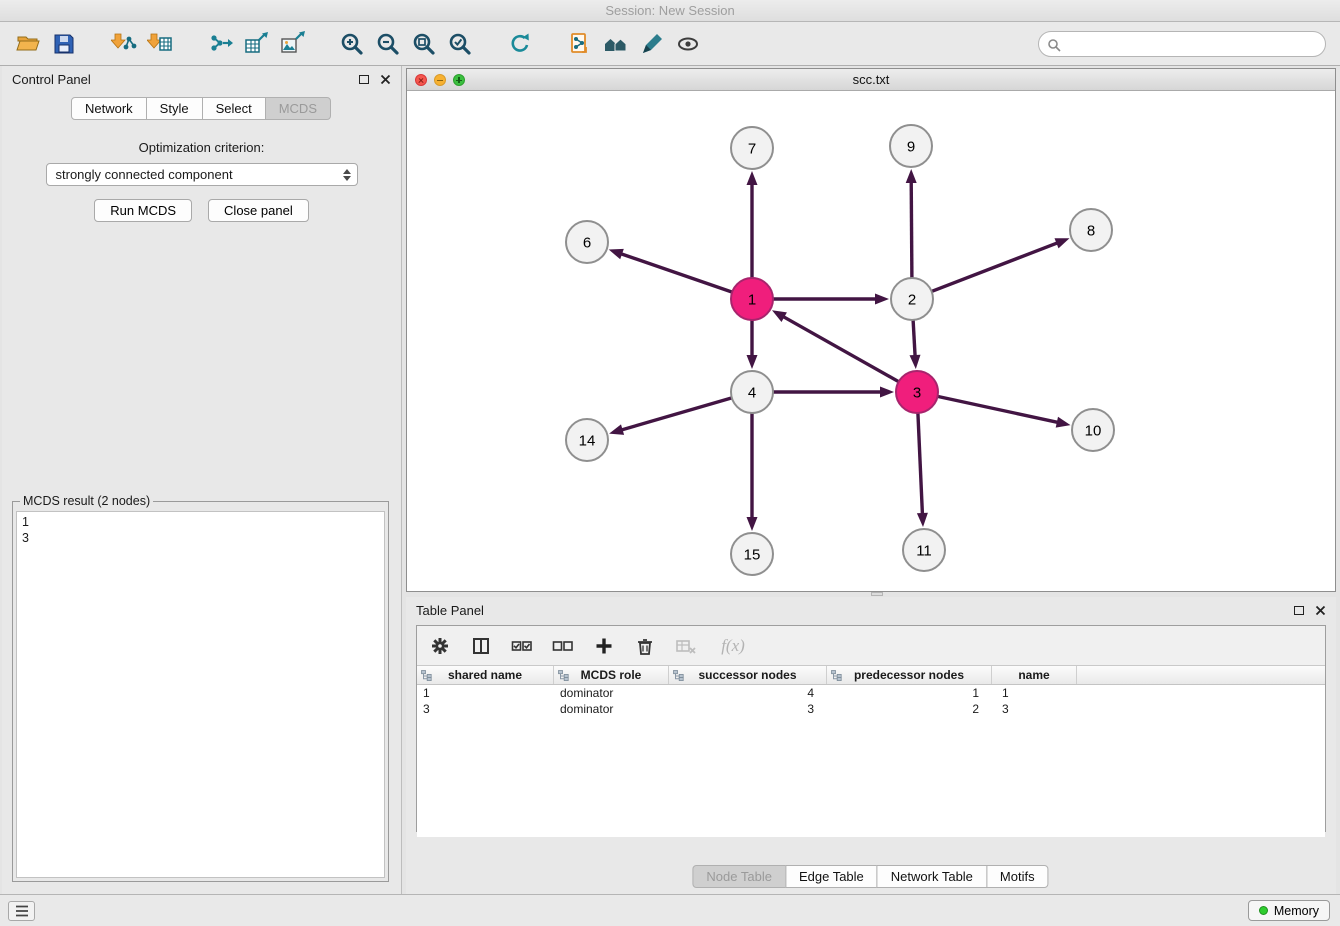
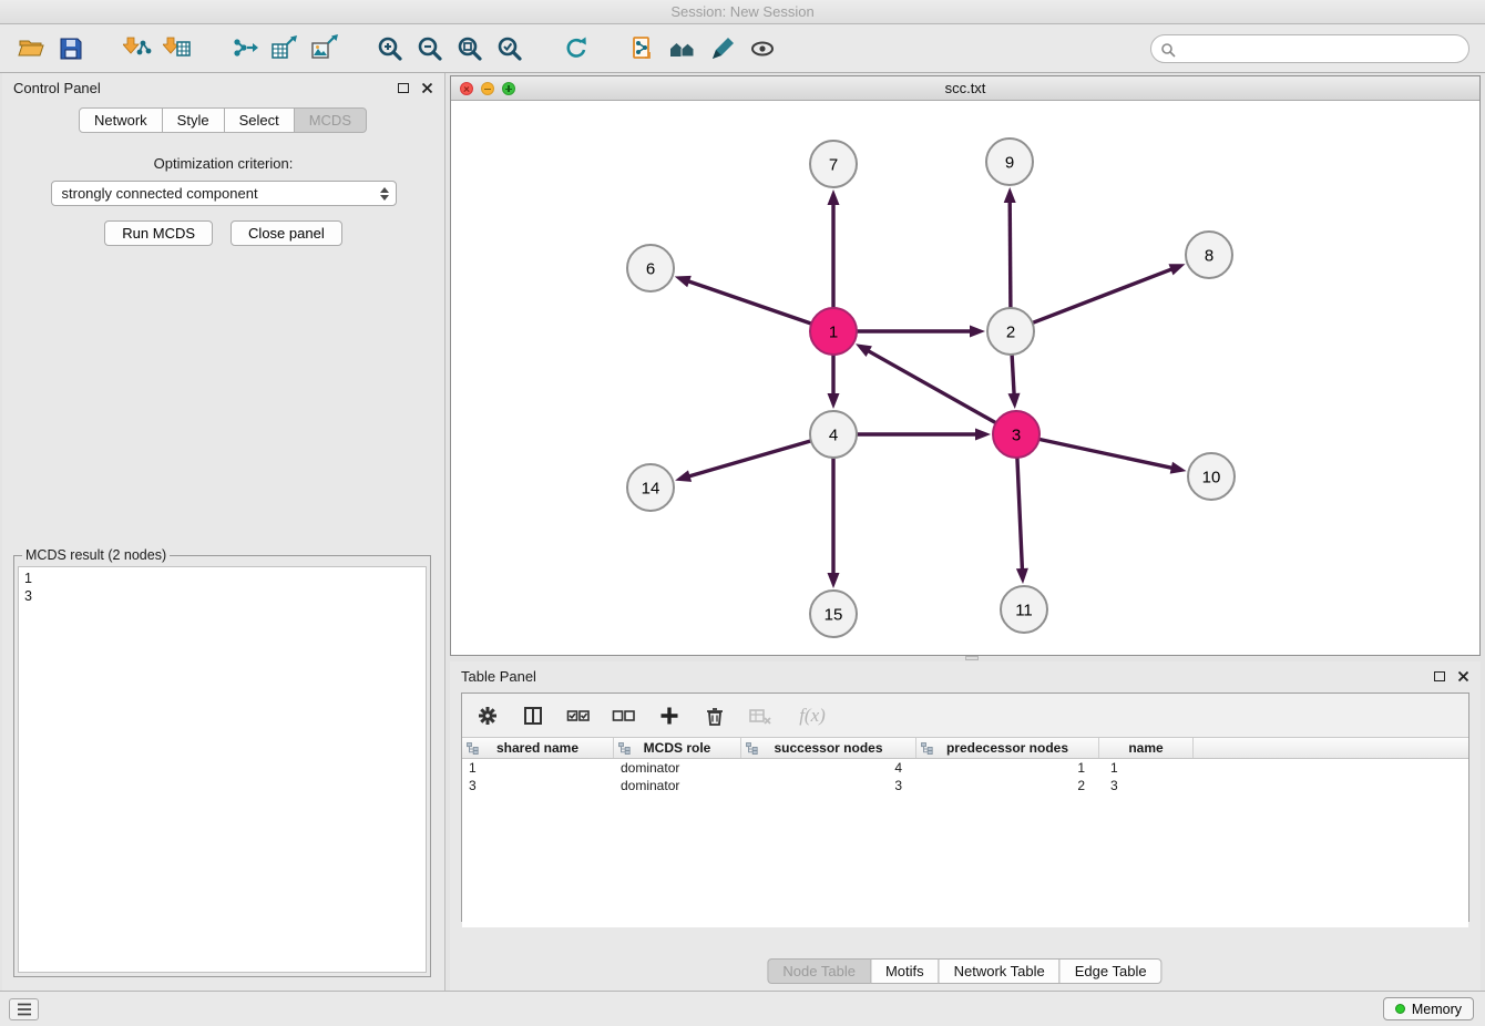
  Session: New Session
  Control Panel
  Network
  Style
  Select
  MCDS
  Optimization criterion:
  strongly connected component
  Run MCDS
  Close panel
  MCDS result (2 nodes)
  1
  3
  scc.txt
  7
  9
  6
  8
  1
  2
  4
  3
  14
  10
  15
  11
  Table Panel
  f(x)
  shared name
  MCDS role
  successor nodes
  predecessor nodes
  name
  1
  dominator
  4
  1
  1
  3
  dominator
  3
  2
  3
  Node Table
- Edge Table
+ Motifs
  Network Table
- Motifs
+ Edge Table
  Memory
